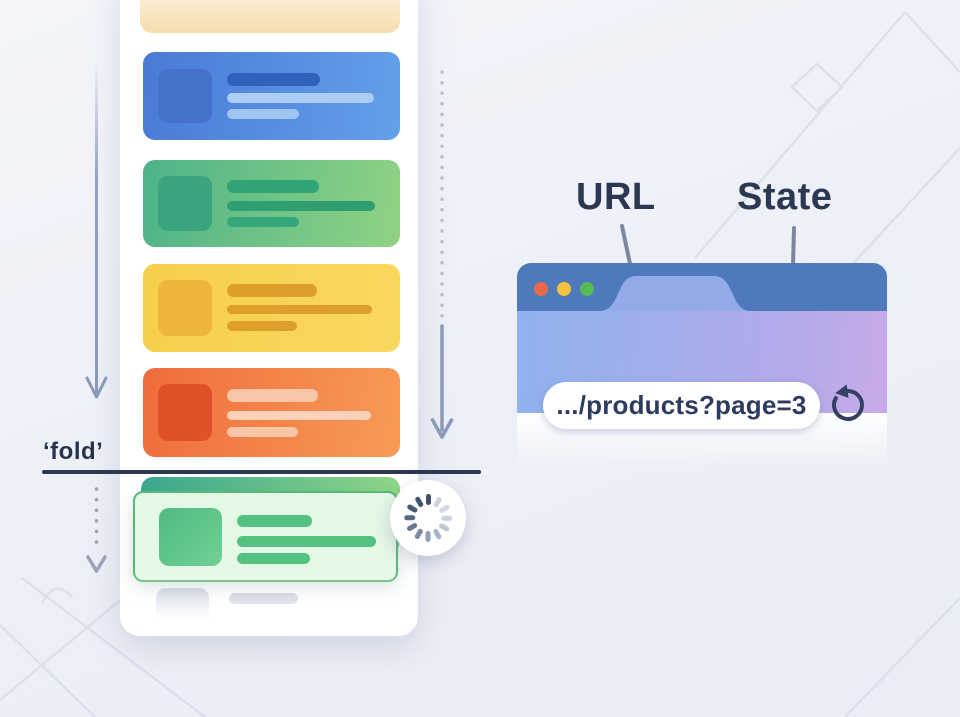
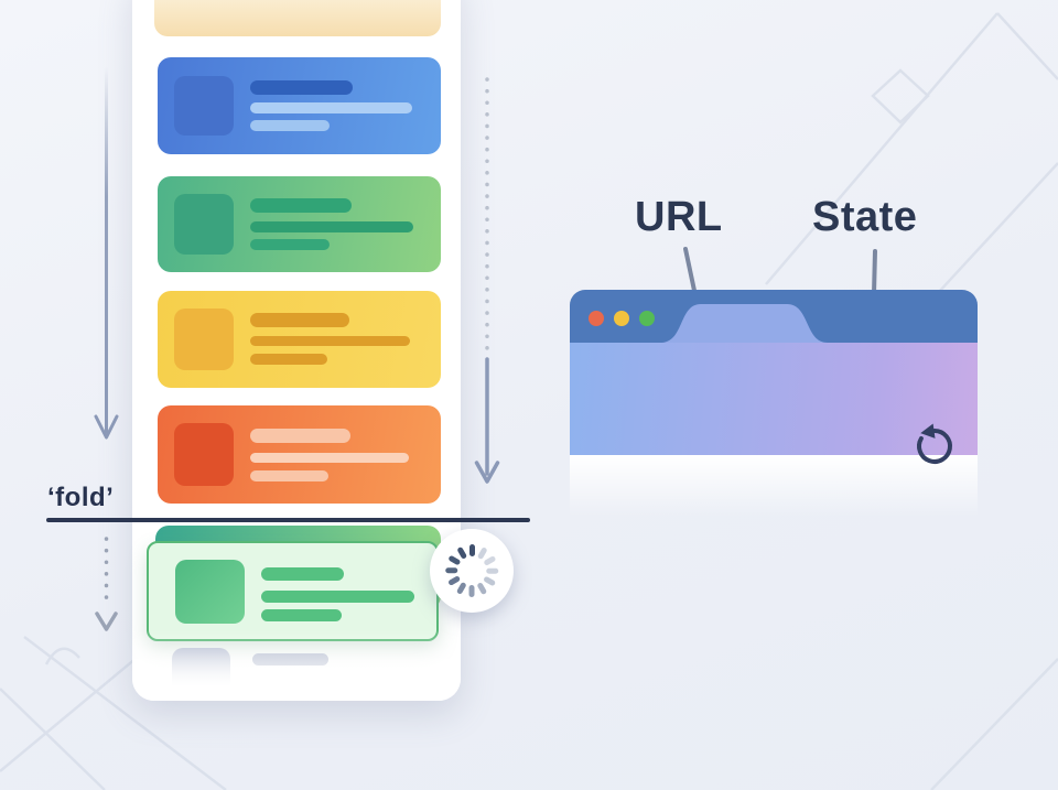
  ‘fold’
  URL
  State
- .../products?page=3
